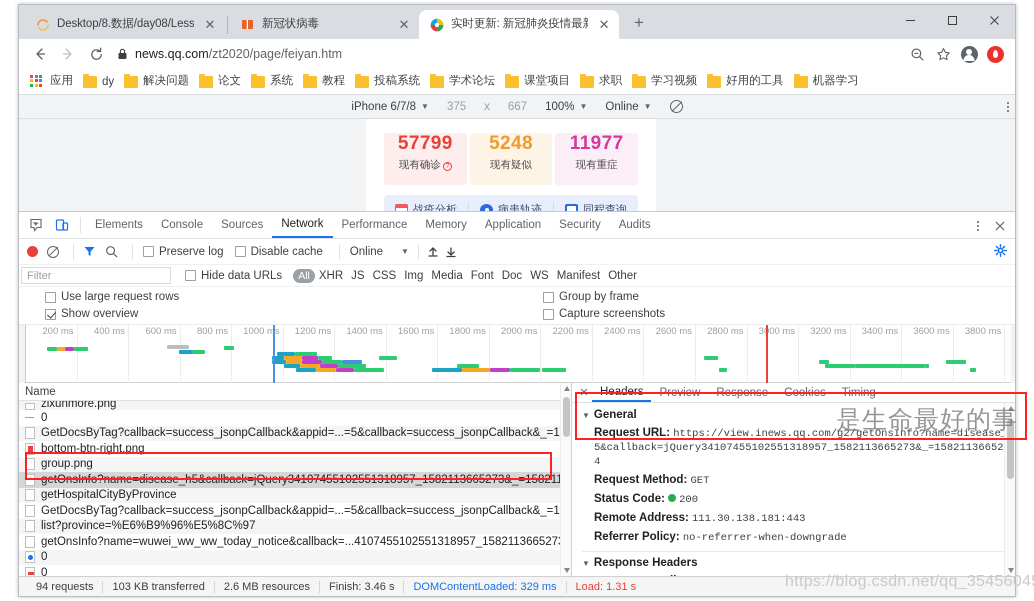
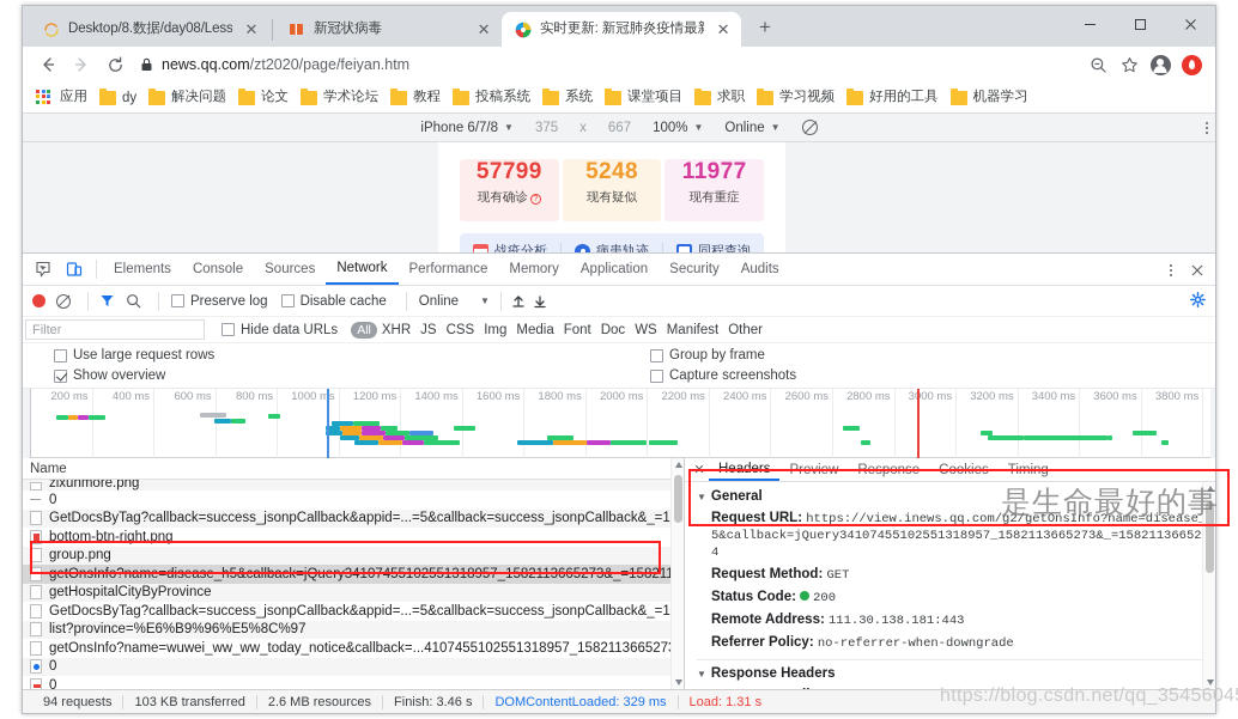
  Desktop/8.数据/day08/Less
  ✕
  新冠状病毒
  ✕
  实时更新: 新冠肺炎疫情最
  ✕
  +
  news.qq.com
  /zt2020/page/feiyan.htm
  应用
  dy
  解决问题
  论文
- 系统
+ 学术论坛
  教程
  投稿系统
- 学术论坛
+ 系统
  课堂项目
  求职
  学习视频
  好用的工具
  机器学习
  iPhone 6/7/8
  ▼
  375
  x
  667
  100%
  ▼
  Online
  ▼
  57799
  现有确诊
  5248
  现有疑似
  11977
  现有重症
  战疫分析
  病患轨迹
  同程查询
  Elements
  Console
  Sources
  Network
  Performance
  Memory
  Application
  Security
  Audits
  Preserve log
  Disable cache
  Online
  ▼
  Filter
  Hide data URLs
  All
  XHR
  JS
  CSS
  Img
  Media
  Font
  Doc
  WS
  Manifest
  Other
  Use large request rows
  Show overview
  Group by frame
  Capture screenshots
  200 ms
  400 ms
  600 ms
  800 ms
  1000 ms
  1200 ms
  1400 ms
  1600 ms
  1800 ms
  2000 ms
  2200 ms
  2400 ms
  2600 ms
  2800 ms
  300 ms
  3200 ms
  3400 ms
  3600 ms
  3800 ms
  Name
  zixunmore.png
  0
  GetDocsByTag?callback=success_jsonpCallback&appid=...=5&callback=success_jsonpCallback&_=1
  bottom-btn-right.png
  group.png
  getOnsInfo?name=disease_h5&callback=jQuery34107455102551318957_1582113665273&_=15821
  getHospitalCityByProvince
  GetDocsByTag?callback=success_jsonpCallback&appid=...=5&callback=success_jsonpCallback&_=1
  list?province=%E6%B9%96%E5%8C%97
  getOnsInfo?name=wuwei_ww_ww_today_notice&callback=...4107455102551318957_158211366527
  0
  0
  ✕
  Headers
  Preview
  Response
  Cookies
  Timing
  ▼
  General
  Request URL: https://view.inews.qq.com/g2/getOnsInfo?name=disease5&callback=jQuery34107455102551318957_1582113665273&_=158211366524
  Request Method: GET
  Status Code: 200
  Remote Address: 111.30.138.181:443
  Referrer Policy: no-referrer-when-downgrade
  ▼
  Response Headers
  94 requests
  103 KB transferred
  2.6 MB resources
  Finish: 3.46 s
  DOMContentLoaded: 329 ms
  Load: 1.31 s
  是生命最好的事
  https://blog.csdn.net/qq_3545604
